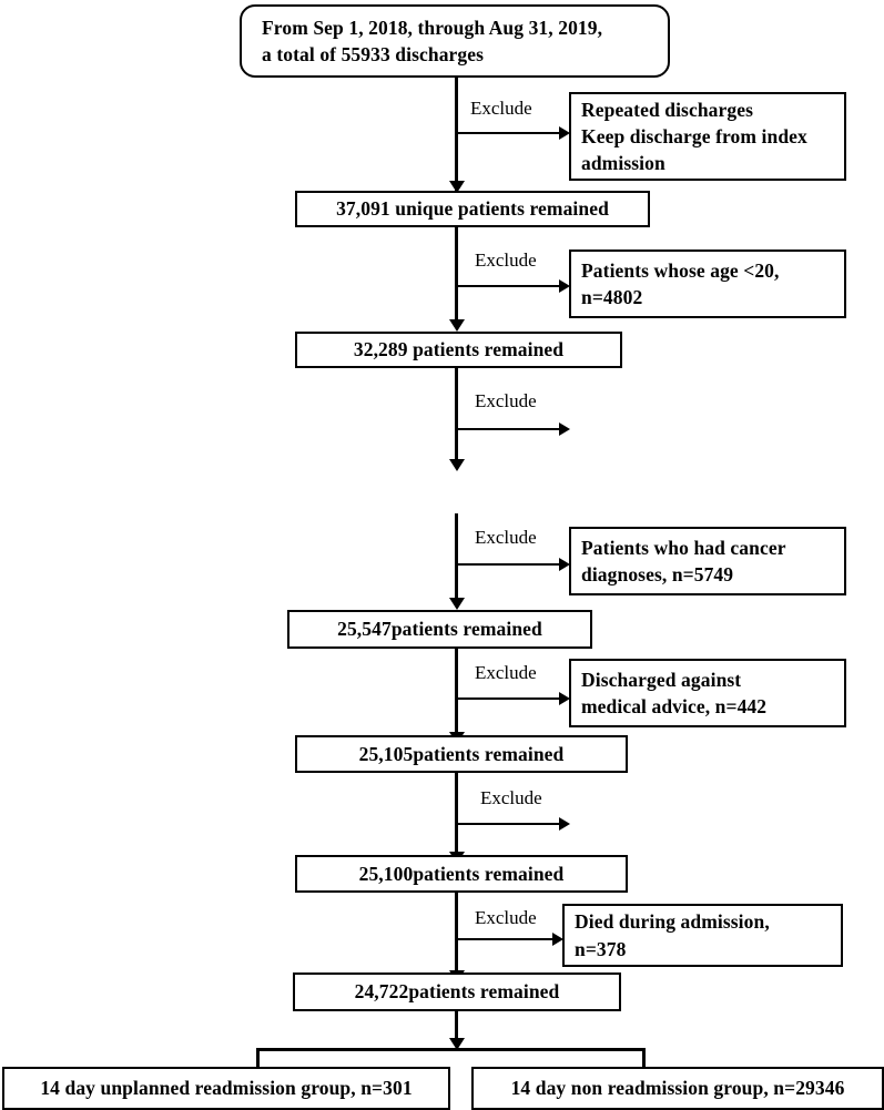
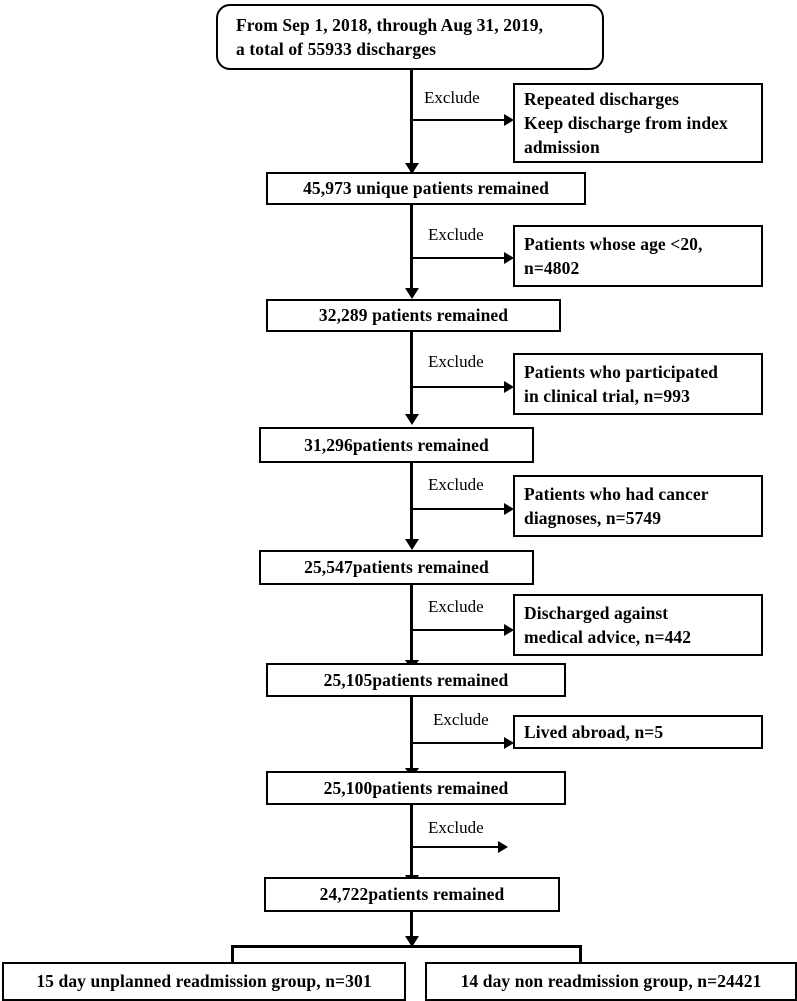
  From Sep 1, 2018, through Aug 31, 2019,
  a total of 55933 discharges
  Exclude
  Repeated discharges
  Keep discharge from index
  admission
- 37,091 unique patients remained
+ 45,973 unique patients remained
  Exclude
  Patients whose age <20,
  n=4802
  32,289 patients remained
  Exclude
+ Patients who participated
+ in clinical trial, n=993
+ 31,296patients remained
  Exclude
  Patients who had cancer
  diagnoses, n=5749
  25,547patients remained
  Exclude
  Discharged against
  medical advice, n=442
  25,105patients remained
  Exclude
+ Lived abroad, n=5
  25,100patients remained
  Exclude
- Died during admission,
- n=378
  24,722patients remained
- 14 day unplanned readmission group, n=301
+ 15 day unplanned readmission group, n=301
- 14 day non readmission group, n=29346
+ 14 day non readmission group, n=24421
